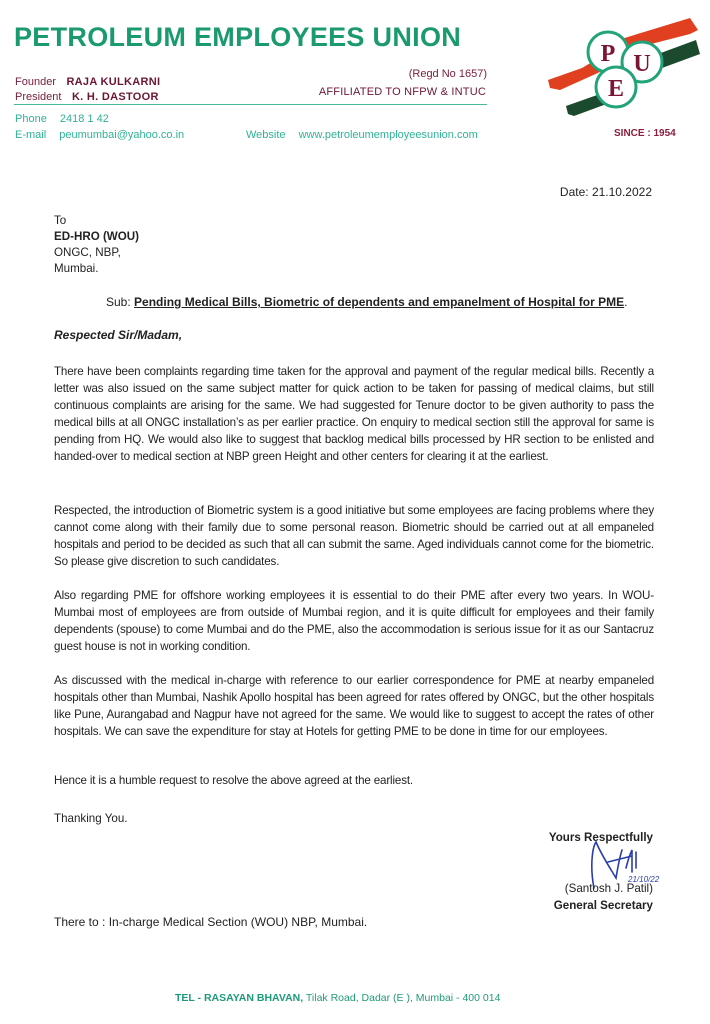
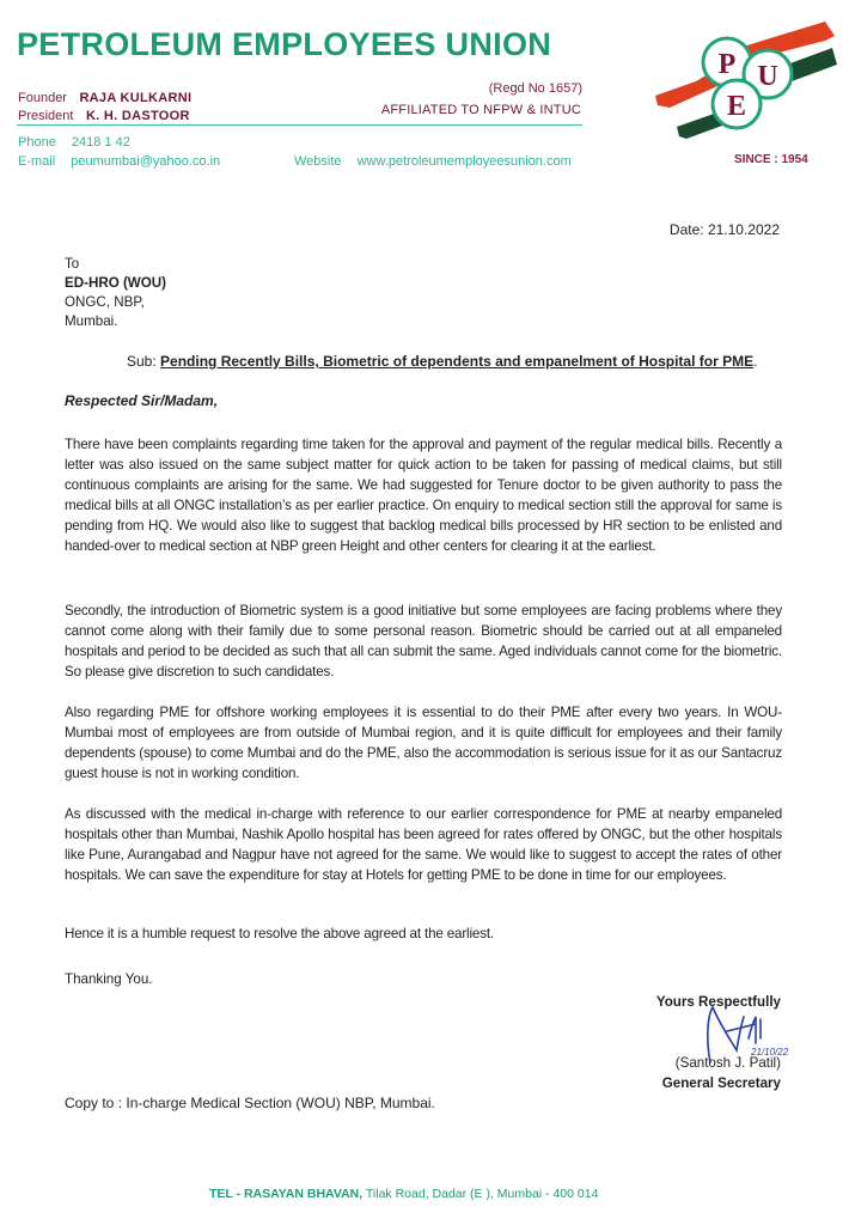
  PETROLEUM EMPLOYEES UNION
  Founder RAJA KULKARNI
  President K. H. DASTOOR
  (Regd No 1657)
  AFFILIATED TO NFPW & INTUC
  Phone 2418 1 42
  E-mail peumumbai@yahoo.co.in
  Website www.petroleumemployeesunion.com
  P
  U
  E
  SINCE : 1954
  Date: 21.10.2022
  To
  ED-HRO (WOU)
  ONGC, NBP,
  Mumbai.
- Sub: Pending Medical Bills, Biometric of dependents and empanelment of Hospital for PME.
+ Sub: Pending Recently Bills, Biometric of dependents and empanelment of Hospital for PME.
  Respected Sir/Madam,
  There have been complaints regarding time taken for the approval and payment of the regular medical bills. Recently a letter was also issued on the same subject matter for quick action to be taken for passing of medical claims, but still continuous complaints are arising for the same. We had suggested for Tenure doctor to be given authority to pass the medical bills at all ONGC installation’s as per earlier practice. On enquiry to medical section still the approval for same is pending from HQ. We would also like to suggest that backlog medical bills processed by HR section to be enlisted and handed-over to medical section at NBP green Height and other centers for clearing it at the earliest.
- Respected, the introduction of Biometric system is a good initiative but some employees are facing problems where they cannot come along with their family due to some personal reason. Biometric should be carried out at all empaneled hospitals and period to be decided as such that all can submit the same. Aged individuals cannot come for the biometric. So please give discretion to such candidates.
+ Secondly, the introduction of Biometric system is a good initiative but some employees are facing problems where they cannot come along with their family due to some personal reason. Biometric should be carried out at all empaneled hospitals and period to be decided as such that all can submit the same. Aged individuals cannot come for the biometric. So please give discretion to such candidates.
  Also regarding PME for offshore working employees it is essential to do their PME after every two years. In WOU-Mumbai most of employees are from outside of Mumbai region, and it is quite difficult for employees and their family dependents (spouse) to come Mumbai and do the PME, also the accommodation is serious issue for it as our Santacruz guest house is not in working condition.
  As discussed with the medical in-charge with reference to our earlier correspondence for PME at nearby empaneled hospitals other than Mumbai, Nashik Apollo hospital has been agreed for rates offered by ONGC, but the other hospitals like Pune, Aurangabad and Nagpur have not agreed for the same. We would like to suggest to accept the rates of other hospitals. We can save the expenditure for stay at Hotels for getting PME to be done in time for our employees.
  Hence it is a humble request to resolve the above agreed at the earliest.
  Thanking You.
  Yours Respectfully
  21/10/22
  (Santosh J. Patil)
  General Secretary
- There to : In-charge Medical Section (WOU) NBP, Mumbai.
+ Copy to : In-charge Medical Section (WOU) NBP, Mumbai.
  TEL - RASAYAN BHAVAN, Tilak Road, Dadar (E ), Mumbai - 400 014
